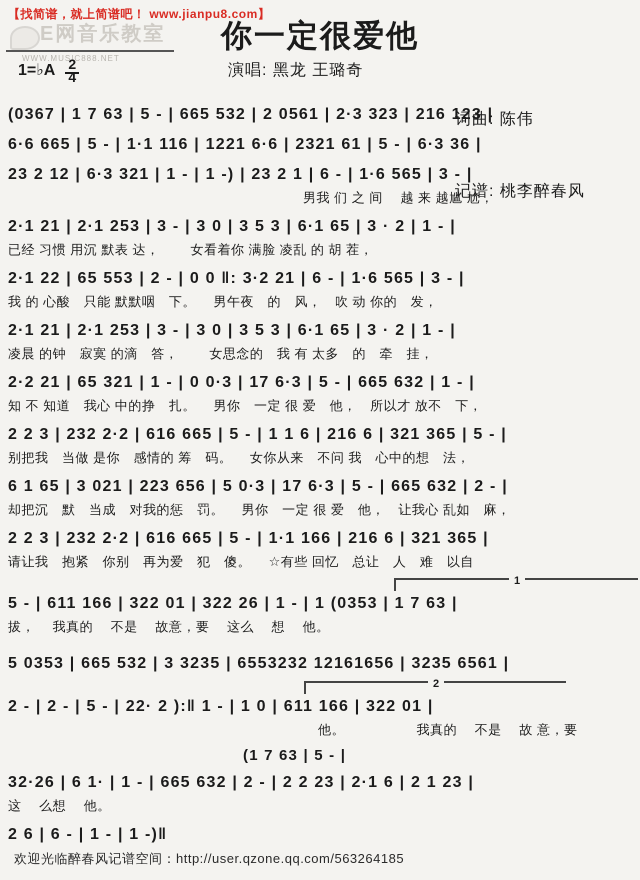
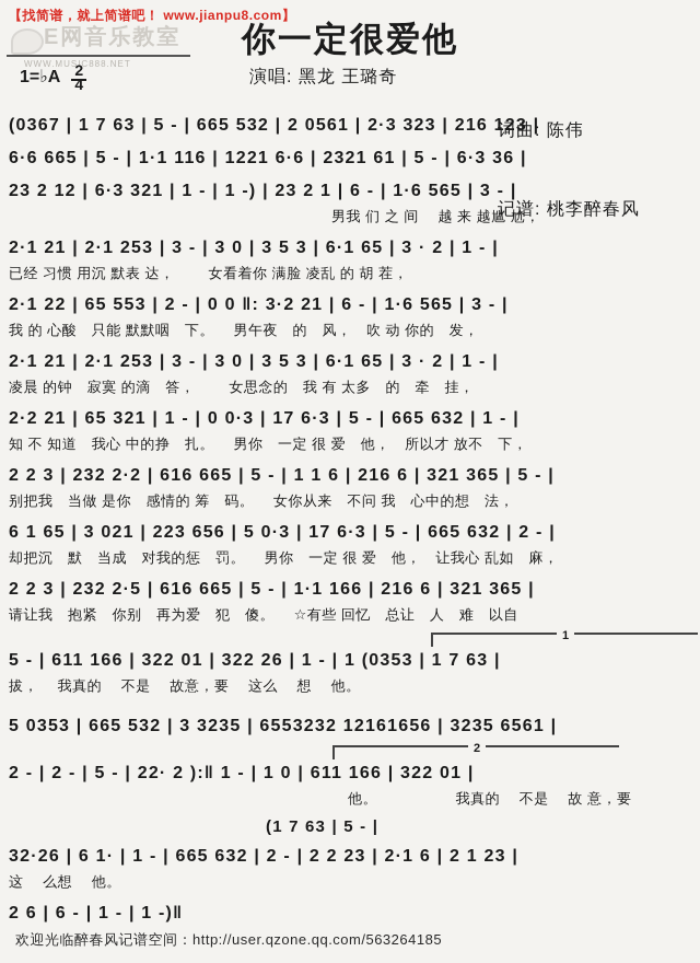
  【找简谱，就上简谱吧！ www.jianpu8.com】
  E网音乐教室
  WWW.MUSIC888.NET
  你一定很爱他
  1=♭A 2
  4
  演唱: 黑龙 王璐奇
  词曲: 陈伟
  记谱: 桃李醉春风
  (0367 | 1 7 63 | 5 - | 665 532 | 2 0561 | 2·3 323 | 216 123 |
  6·6 665 | 5 - | 1·1 116 | 1221 6·6 | 2321 61 | 5 - | 6·3 36 |
  23 2 12 | 6·3 321 | 1 - | 1 -) | 23 2 1 | 6 - | 1·6 565 | 3 - |
  男我 们 之 间 越 来 越尴 尬，
  2·1 21 | 2·1 253 | 3 - | 3 0 | 3 5 3 | 6·1 65 | 3 · 2 | 1 - |
  已经 习惯 用沉 默表 达， 女看着你 满脸 凌乱 的 胡 茬，
  2·1 22 | 65 553 | 2 - | 0 0 ‖: 3·2 21 | 6 - | 1·6 565 | 3 - |
  我 的 心酸 只能 默默咽 下。 男午夜 的 风， 吹 动 你的 发，
  2·1 21 | 2·1 253 | 3 - | 3 0 | 3 5 3 | 6·1 65 | 3 · 2 | 1 - |
  凌晨 的钟 寂寞 的滴 答， 女思念的 我 有 太多 的 牵 挂，
  2·2 21 | 65 321 | 1 - | 0 0·3 | 17 6·3 | 5 - | 665 632 | 1 - |
  知 不 知道 我心 中的挣 扎。 男你 一定 很 爱 他， 所以才 放不 下，
  2 2 3 | 232 2·2 | 616 665 | 5 - | 1 1 6 | 216 6 | 321 365 | 5 - |
  别把我 当做 是你 感情的 筹 码。 女你从来 不问 我 心中的想 法，
  6 1 65 | 3 021 | 223 656 | 5 0·3 | 17 6·3 | 5 - | 665 632 | 2 - |
  却把沉 默 当成 对我的惩 罚。 男你 一定 很 爱 他， 让我心 乱如 麻，
- 2 2 3 | 232 2·2 | 616 665 | 5 - | 1·1 166 | 216 6 | 321 365 |
+ 2 2 3 | 232 2·5 | 616 665 | 5 - | 1·1 166 | 216 6 | 321 365 |
  请让我 抱紧 你别 再为爱 犯 傻。 ☆有些 回忆 总让 人 难 以自
  1
  5 - | 611 166 | 322 01 | 322 26 | 1 - | 1 (0353 | 1 7 63 |
  拔， 我真的 不是 故意，要 这么 想 他。
  5 0353 | 665 532 | 3 3235 | 6553232 12161656 | 3235 6561 |
  2
  2 - | 2 - | 5 - | 22· 2 ):‖ 1 - | 1 0 | 611 166 | 322 01 |
  他。 我真的 不是 故 意，要
  (1 7 63 | 5 - |
  32·26 | 6 1· | 1 - | 665 632 | 2 - | 2 2 23 | 2·1 6 | 2 1 23 |
  这 么想 他。
  2 6 | 6 - | 1 - | 1 -)‖
  欢迎光临醉春风记谱空间：http://user.qzone.qq.com/563264185
